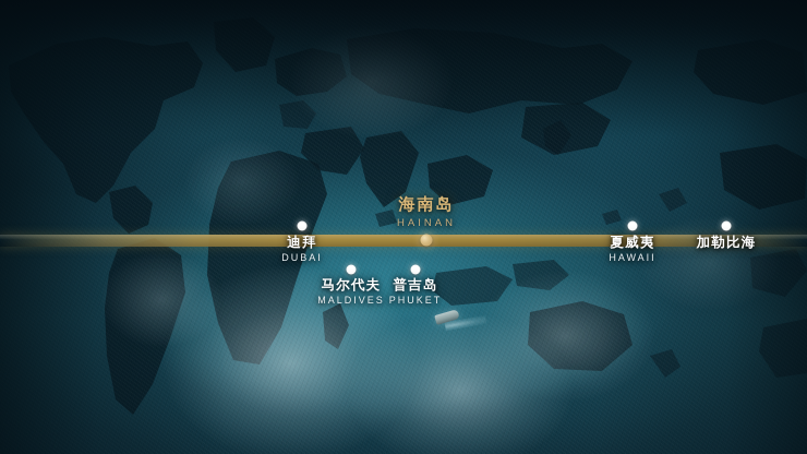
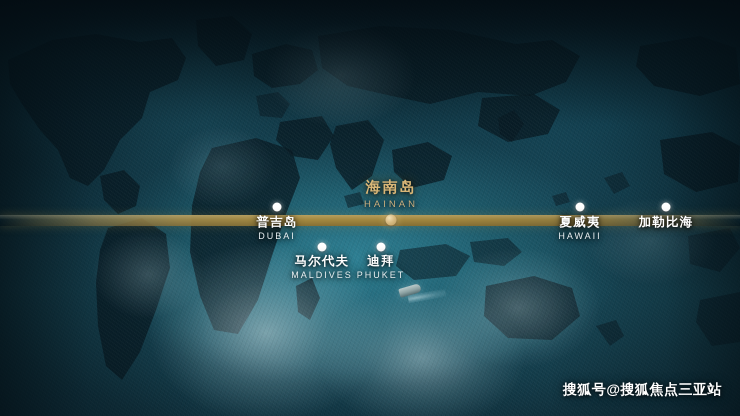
- 迪拜
+ 普吉岛
  DUBAI
  海南岛
  HAINAN
  马尔代夫
  MALDIVES
- 普吉岛
+ 迪拜
  PHUKET
  夏威夷
  HAWAII
  加勒比海
+ 搜狐号@搜狐焦点三亚站
